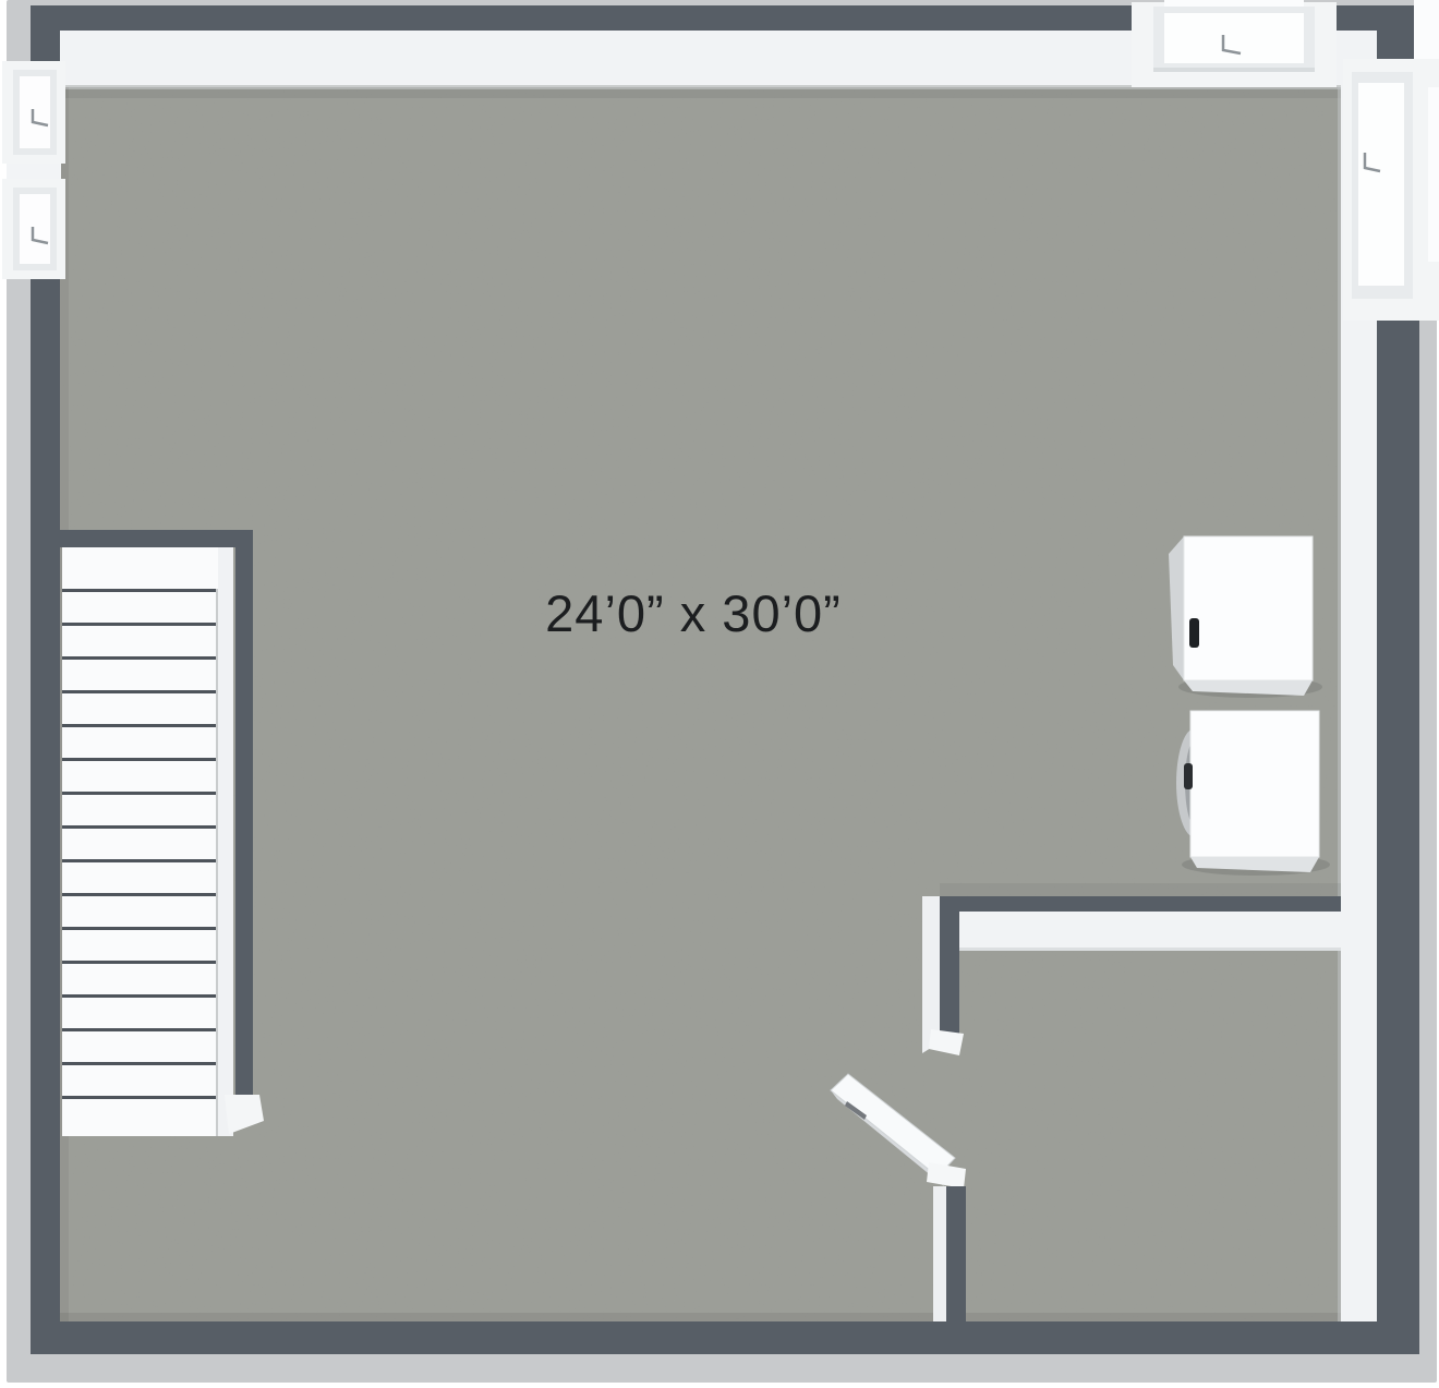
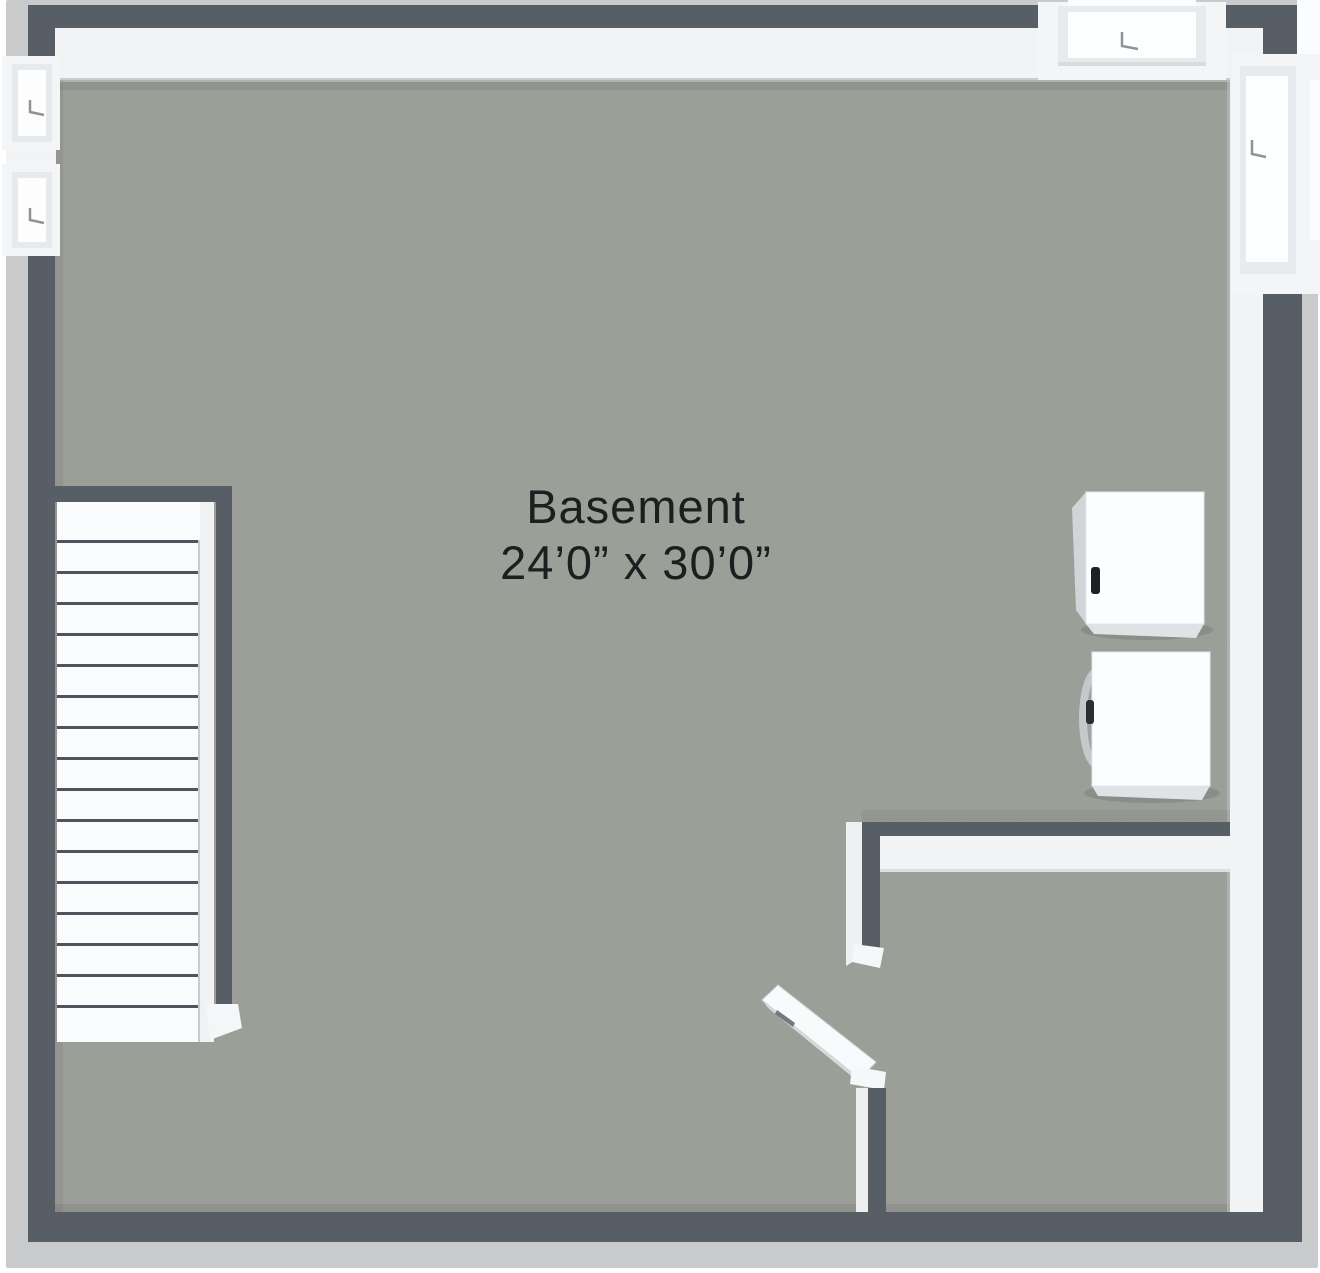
+ Basement
  24’0” x 30’0”
